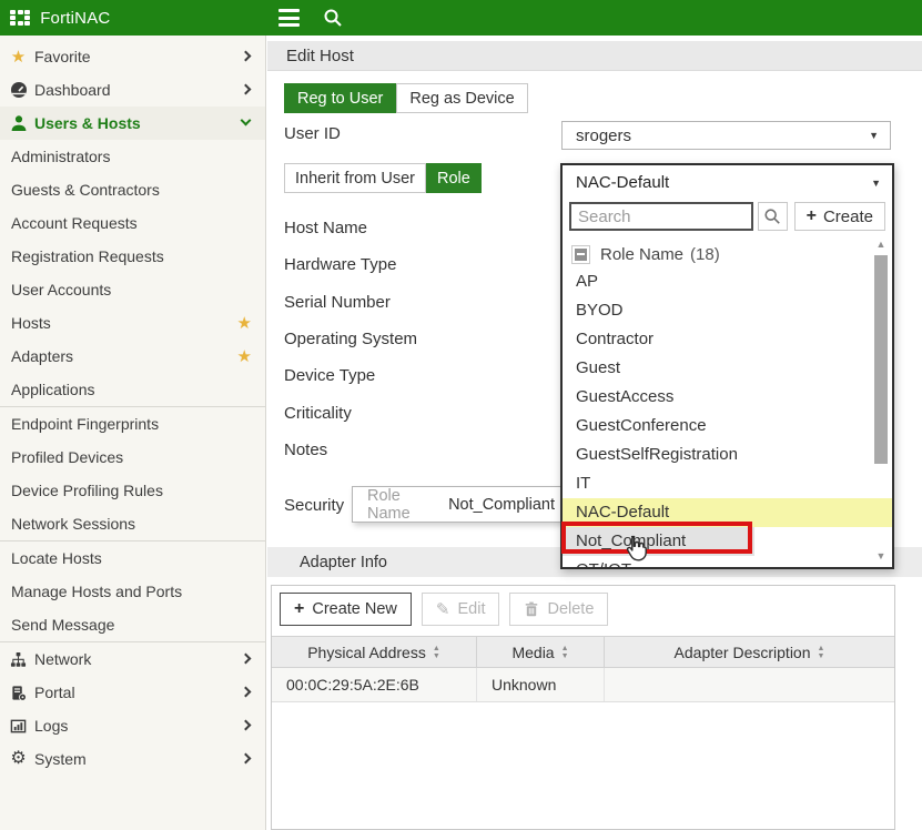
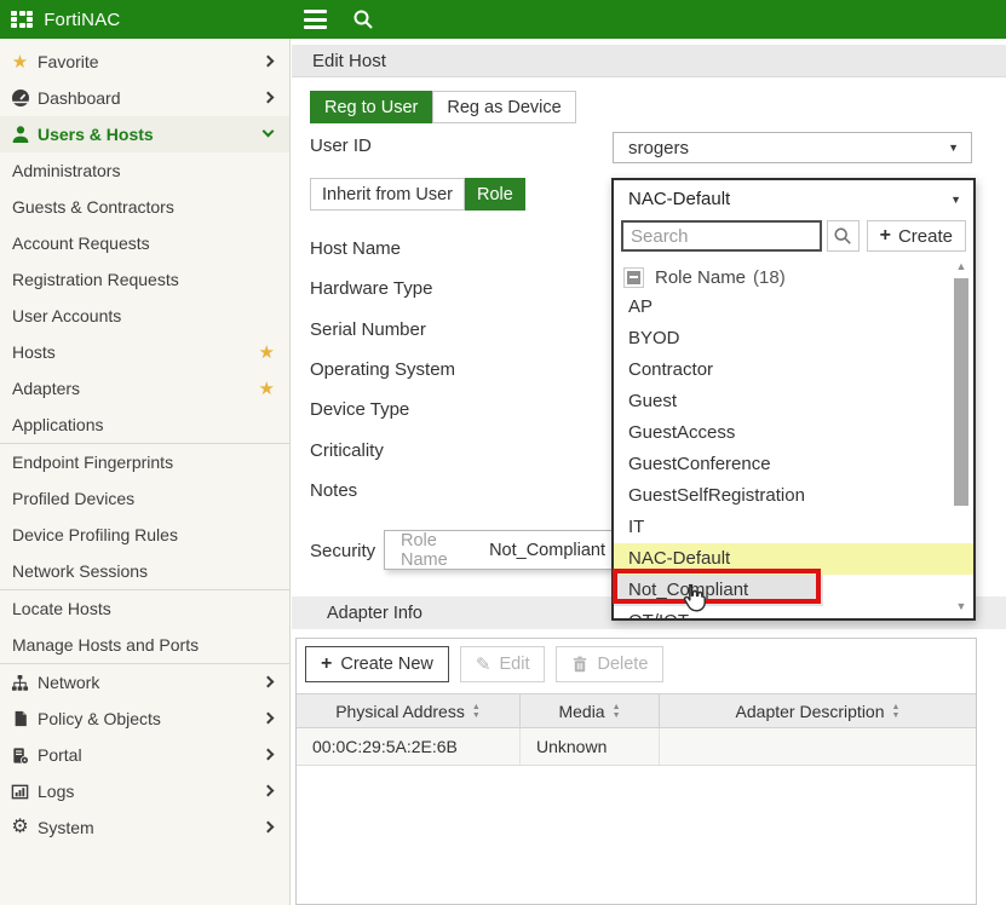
  FortiNAC
  ★
  Favorite
  Dashboard
  Users & Hosts
  Administrators
  Guests & Contractors
  Account Requests
  Registration Requests
  User Accounts
  Hosts
  ★
  Adapters
  ★
  Applications
  Endpoint Fingerprints
  Profiled Devices
  Device Profiling Rules
  Network Sessions
  Locate Hosts
  Manage Hosts and Ports
- Send Message
  Network
+ Policy & Objects
  Portal
  Logs
  ⚙
  System
  Edit Host
  Reg to User
  Reg as Device
  User ID
  srogers
  ▼
  Inherit from User
  Role
  Host Name
  Hardware Type
  Serial Number
  Operating System
  Device Type
  Criticality
  Notes
  Security
  Adapter Info
  +
  Create New
  ✎
  Edit
  Delete
  Physical Address
  Media
  Adapter Description
  00:0C:29:5A:2E:6B
  Unknown
  Role Name
  Not_Compliant
  NAC-Default
  ▼
  Search
  +
  Create
  Role Name
  (18)
  AP
  BYOD
  Contractor
  Guest
  GuestAccess
  GuestConference
  GuestSelfRegistration
  IT
  NAC-Default
  Not_Compliant
  ▲
  ▼
